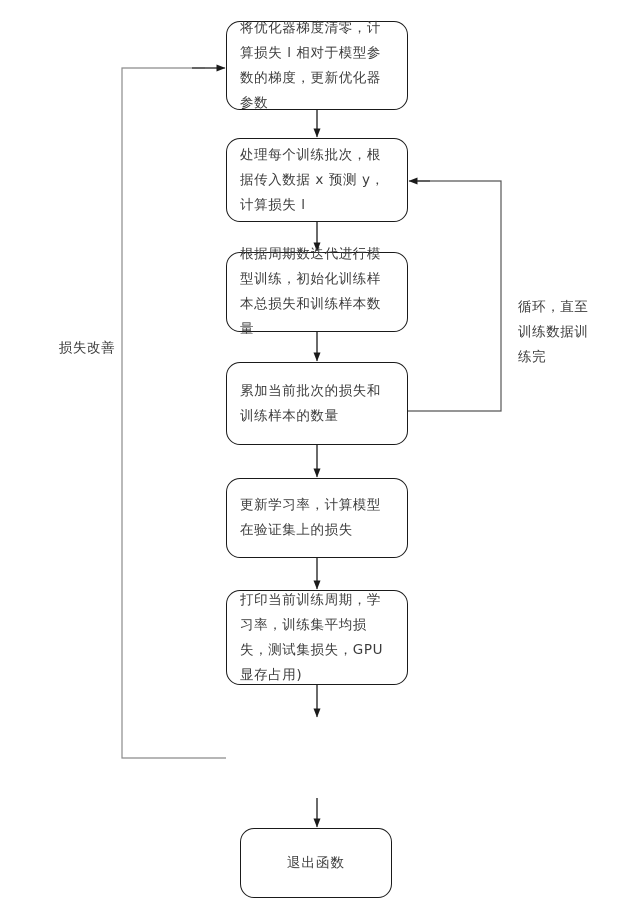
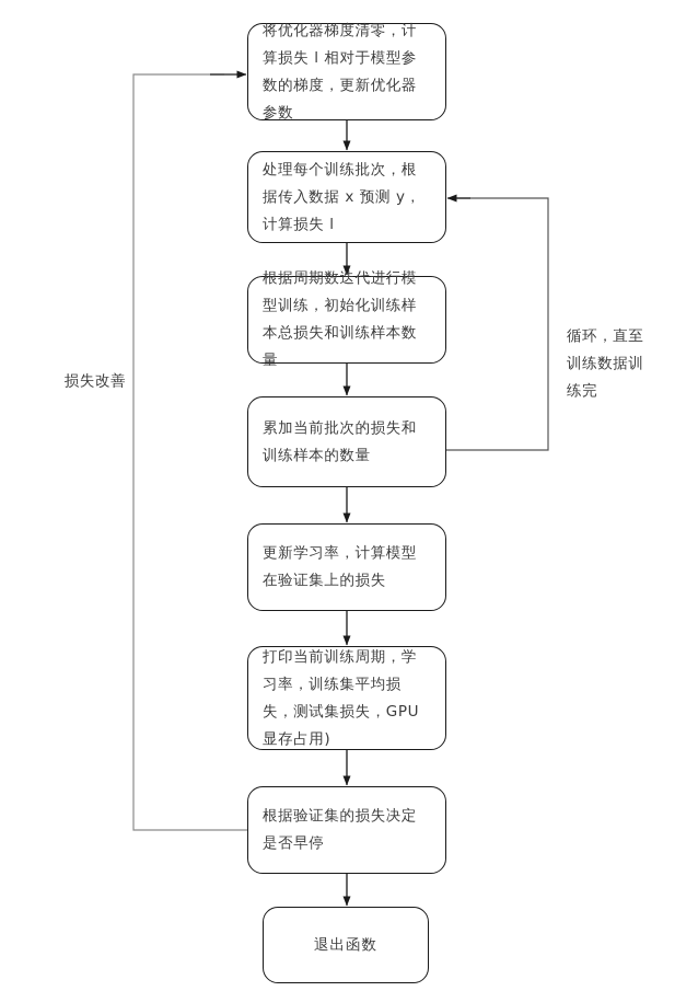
  将优化器梯度清零，计算损失 l 相对于模型参数的梯度，更新优化器参数
  处理每个训练批次，根据传入数据 x 预测 y，计算损失 l
  根据周期数迭代进行模型训练，初始化训练样本总损失和训练样本数量
  累加当前批次的损失和训练样本的数量
  更新学习率，计算模型在验证集上的损失
  打印当前训练周期，学习率，训练集平均损失，测试集损失，GPU 显存占用)
+ 根据验证集的损失决定是否早停
  退出函数
  损失改善
  循环，直至
  训练数据训
  练完
